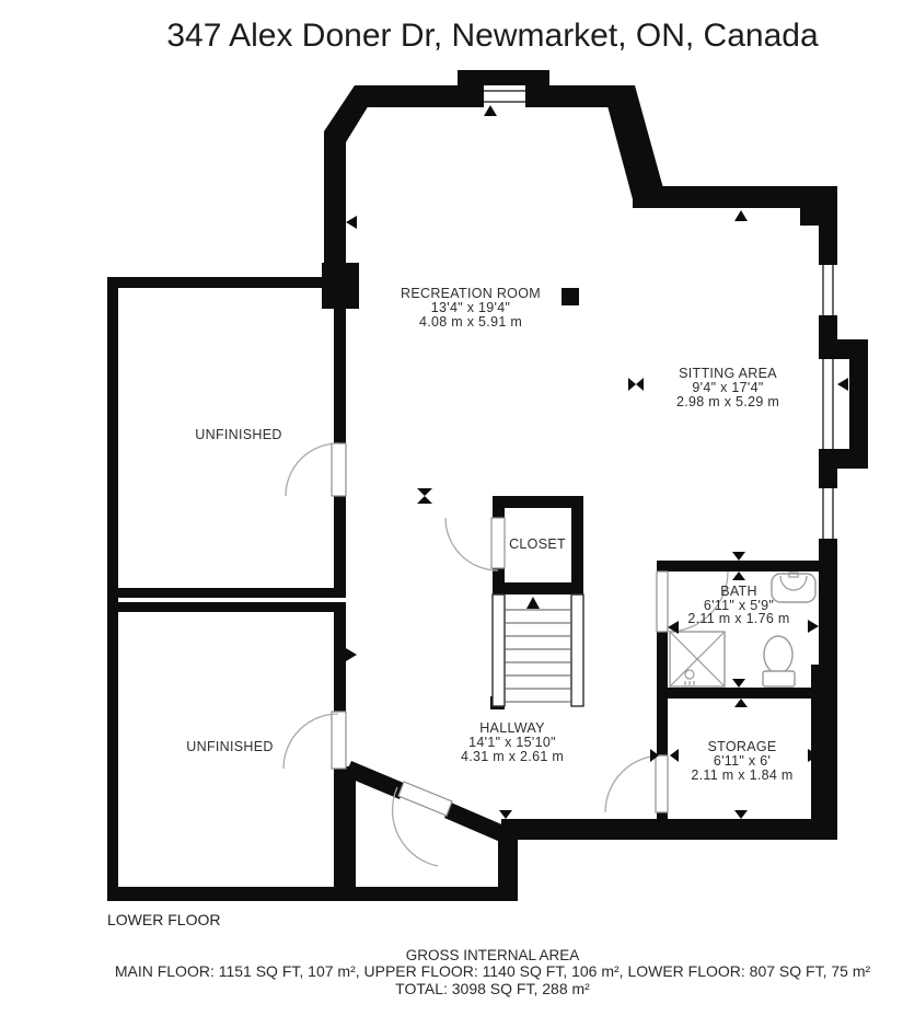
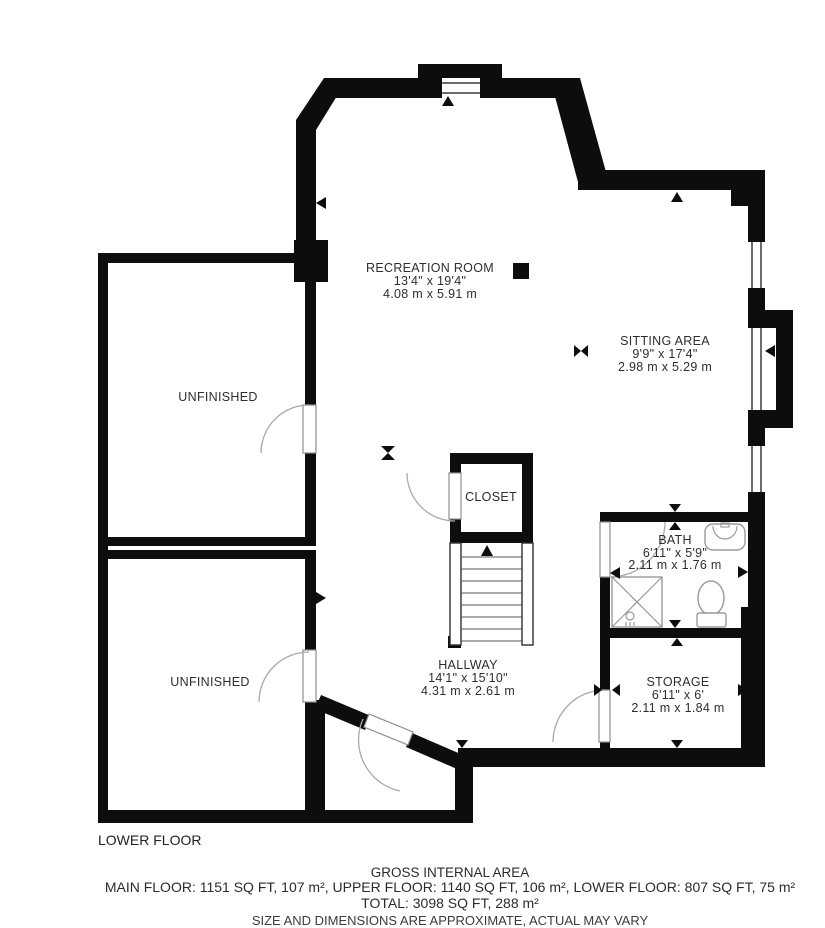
- 347 Alex Doner Dr, Newmarket, ON, Canada
  RECREATION ROOM
  13'4" x 19'4"
  4.08 m x 5.91 m
  SITTING AREA
- 9'4" x 17'4"
+ 9'9" x 17'4"
  2.98 m x 5.29 m
  UNFINISHED
  UNFINISHED
  CLOSET
  BATH
  6'11" x 5'9"
  2.11 m x 1.76 m
  HALLWAY
  14'1" x 15'10"
  4.31 m x 2.61 m
  STORAGE
  6'11" x 6'
  2.11 m x 1.84 m
  LOWER FLOOR
  GROSS INTERNAL AREA
  MAIN FLOOR: 1151 SQ FT, 107 m², UPPER FLOOR: 1140 SQ FT, 106 m², LOWER FLOOR: 807 SQ FT, 75 m²
  TOTAL: 3098 SQ FT, 288 m²
+ SIZE AND DIMENSIONS ARE APPROXIMATE, ACTUAL MAY VARY
